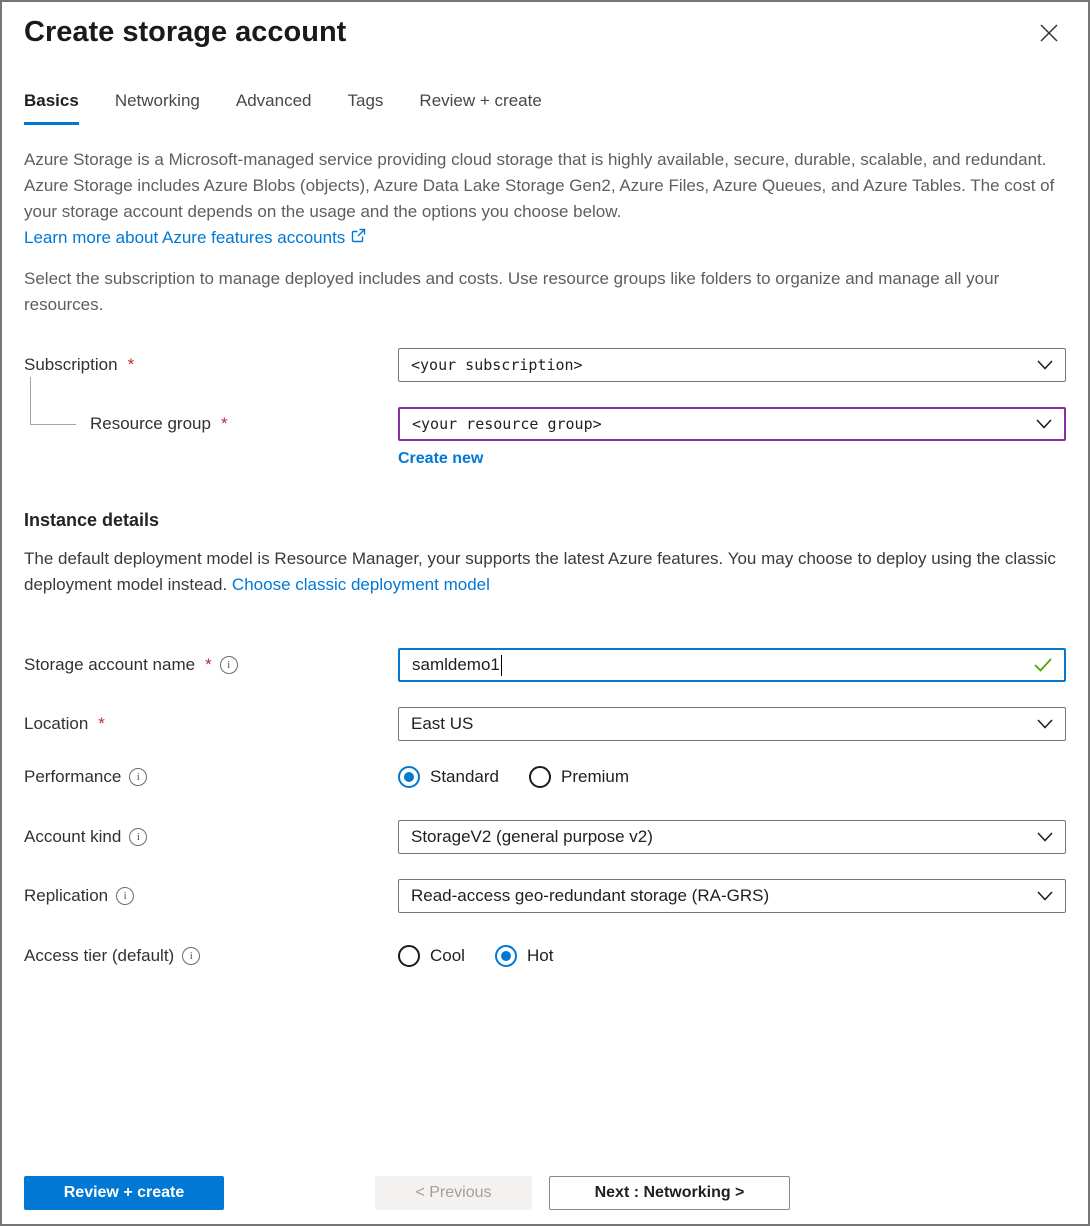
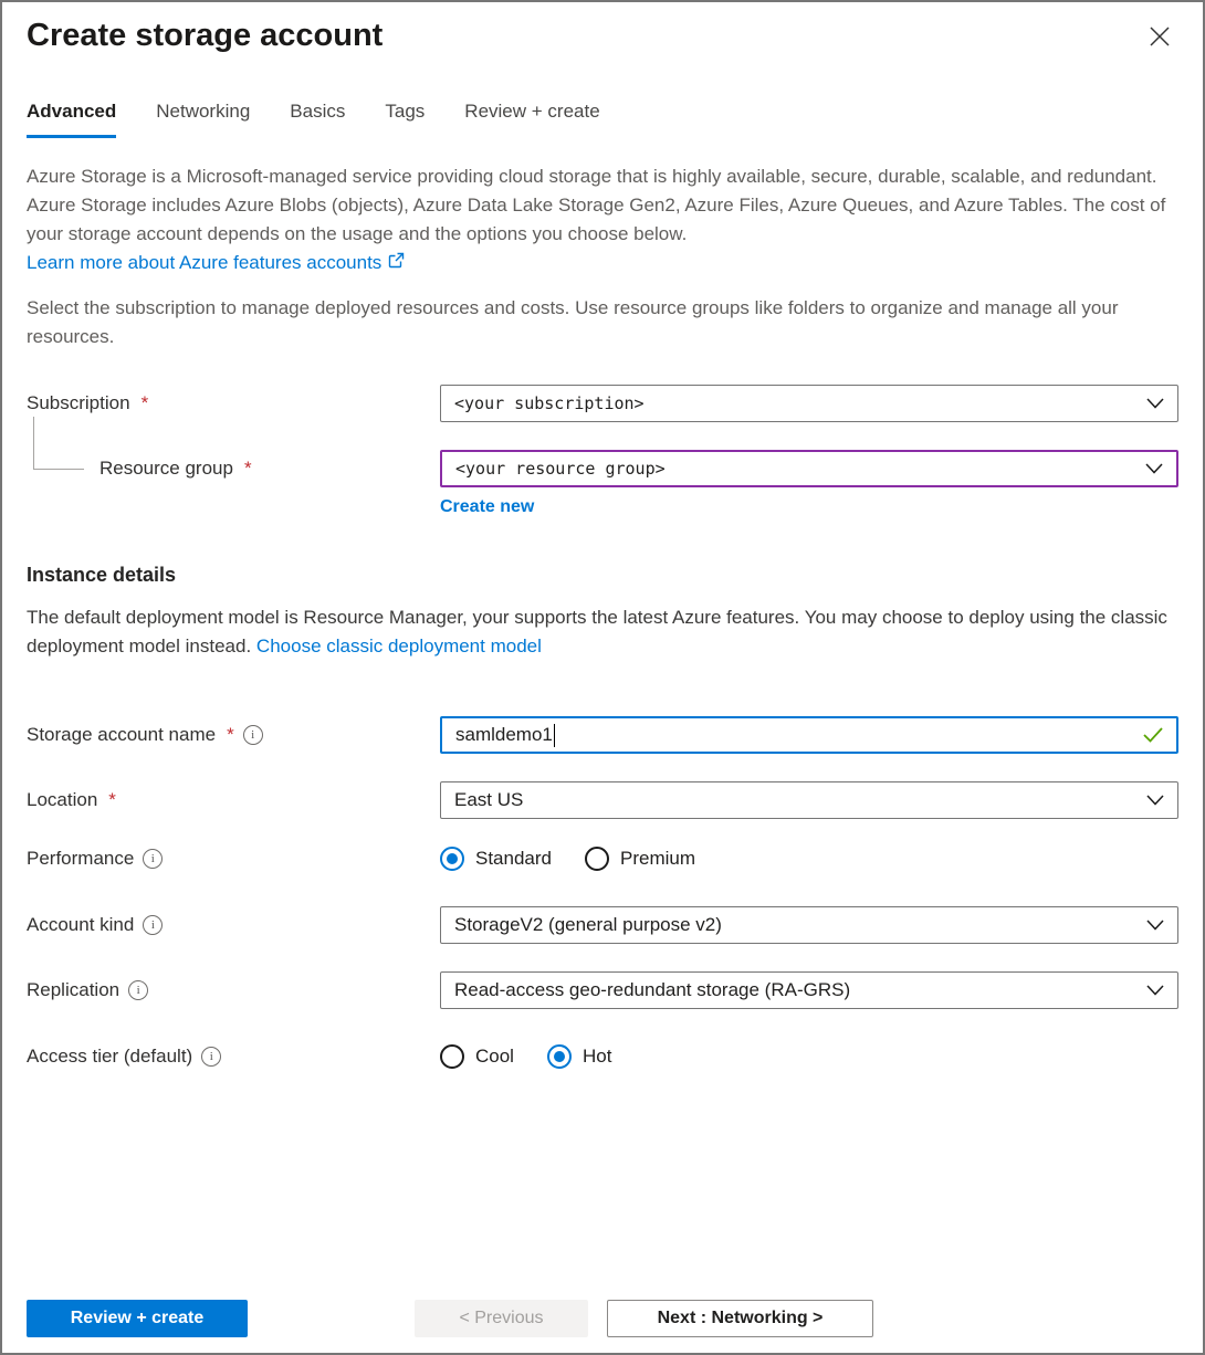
  Create storage account
- Basics
+ Advanced
  Networking
- Advanced
+ Basics
  Tags
  Review + create
  Azure Storage is a Microsoft-managed service providing cloud storage that is highly available, secure, durable, scalable, and redundant. Azure Storage includes Azure Blobs (objects), Azure Data Lake Storage Gen2, Azure Files, Azure Queues, and Azure Tables. The cost of your storage account depends on the usage and the options you choose below.
  Learn more about Azure features accounts
- Select the subscription to manage deployed includes and costs. Use resource groups like folders to organize and manage all your resources.
+ Select the subscription to manage deployed resources and costs. Use resource groups like folders to organize and manage all your resources.
  Subscription
  *
  <your subscription>
  Resource group
  *
  <your resource group>
  Create new
  Instance details
  The default deployment model is Resource Manager, your supports the latest Azure features. You may choose to deploy using the classic deployment model instead. Choose classic deployment model
  Storage account name
  *
  i
  samldemo1
  Location
  *
  East US
  Performance
  i
  Standard
  Premium
  Account kind
  i
  StorageV2 (general purpose v2)
  Replication
  i
  Read-access geo-redundant storage (RA-GRS)
  Access tier (default)
  i
  Cool
  Hot
  Review + create
  < Previous
  Next : Networking >
